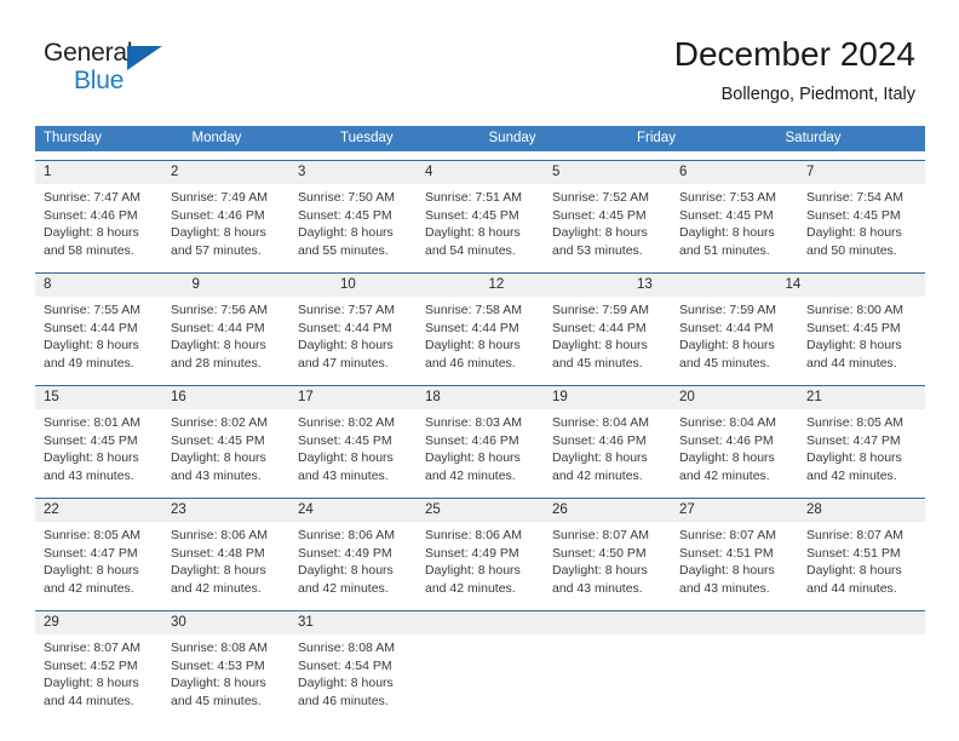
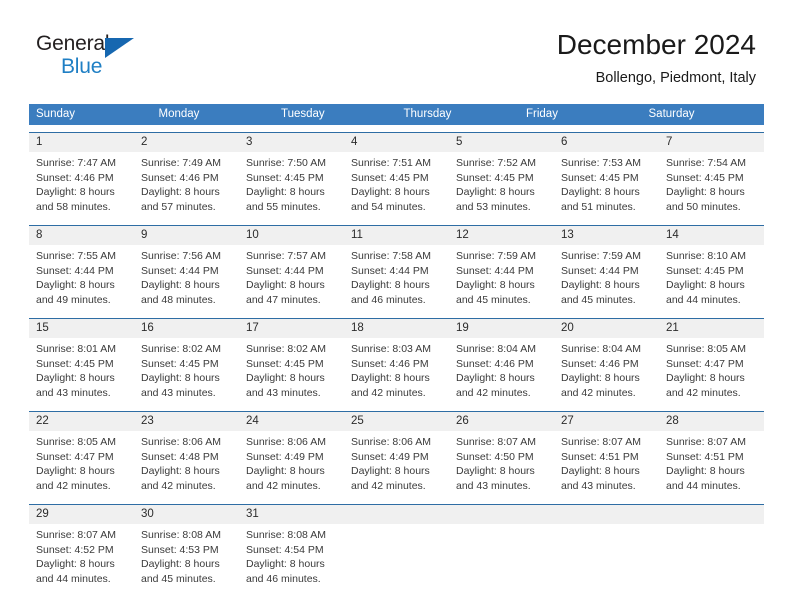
  General
  Blue
  December 2024
  Bollengo, Piedmont, Italy
- Thursday
+ Sunday
  Monday
  Tuesday
- Sunday
+ Thursday
  Friday
  Saturday
  1
  2
  3
  4
  5
  6
  7
  Sunrise: 7:47 AM
  Sunset: 4:46 PM
  Daylight: 8 hours
  and 58 minutes.
  Sunrise: 7:49 AM
  Sunset: 4:46 PM
  Daylight: 8 hours
  and 57 minutes.
  Sunrise: 7:50 AM
  Sunset: 4:45 PM
  Daylight: 8 hours
  and 55 minutes.
  Sunrise: 7:51 AM
  Sunset: 4:45 PM
  Daylight: 8 hours
  and 54 minutes.
  Sunrise: 7:52 AM
  Sunset: 4:45 PM
  Daylight: 8 hours
  and 53 minutes.
  Sunrise: 7:53 AM
  Sunset: 4:45 PM
  Daylight: 8 hours
  and 51 minutes.
  Sunrise: 7:54 AM
  Sunset: 4:45 PM
  Daylight: 8 hours
  and 50 minutes.
  8
  9
  10
+ 11
  12
  13
  14
  Sunrise: 7:55 AM
  Sunset: 4:44 PM
  Daylight: 8 hours
  and 49 minutes.
  Sunrise: 7:56 AM
  Sunset: 4:44 PM
  Daylight: 8 hours
- and 28 minutes.
+ and 48 minutes.
  Sunrise: 7:57 AM
  Sunset: 4:44 PM
  Daylight: 8 hours
  and 47 minutes.
  Sunrise: 7:58 AM
  Sunset: 4:44 PM
  Daylight: 8 hours
  and 46 minutes.
  Sunrise: 7:59 AM
  Sunset: 4:44 PM
  Daylight: 8 hours
  and 45 minutes.
  Sunrise: 7:59 AM
  Sunset: 4:44 PM
  Daylight: 8 hours
  and 45 minutes.
- Sunrise: 8:00 AM
+ Sunrise: 8:10 AM
  Sunset: 4:45 PM
  Daylight: 8 hours
  and 44 minutes.
  15
  16
  17
  18
  19
  20
  21
  Sunrise: 8:01 AM
  Sunset: 4:45 PM
  Daylight: 8 hours
  and 43 minutes.
  Sunrise: 8:02 AM
  Sunset: 4:45 PM
  Daylight: 8 hours
  and 43 minutes.
  Sunrise: 8:02 AM
  Sunset: 4:45 PM
  Daylight: 8 hours
  and 43 minutes.
  Sunrise: 8:03 AM
  Sunset: 4:46 PM
  Daylight: 8 hours
  and 42 minutes.
  Sunrise: 8:04 AM
  Sunset: 4:46 PM
  Daylight: 8 hours
  and 42 minutes.
  Sunrise: 8:04 AM
  Sunset: 4:46 PM
  Daylight: 8 hours
  and 42 minutes.
  Sunrise: 8:05 AM
  Sunset: 4:47 PM
  Daylight: 8 hours
  and 42 minutes.
  22
  23
  24
  25
  26
  27
  28
  Sunrise: 8:05 AM
  Sunset: 4:47 PM
  Daylight: 8 hours
  and 42 minutes.
  Sunrise: 8:06 AM
  Sunset: 4:48 PM
  Daylight: 8 hours
  and 42 minutes.
  Sunrise: 8:06 AM
  Sunset: 4:49 PM
  Daylight: 8 hours
  and 42 minutes.
  Sunrise: 8:06 AM
  Sunset: 4:49 PM
  Daylight: 8 hours
  and 42 minutes.
  Sunrise: 8:07 AM
  Sunset: 4:50 PM
  Daylight: 8 hours
  and 43 minutes.
  Sunrise: 8:07 AM
  Sunset: 4:51 PM
  Daylight: 8 hours
  and 43 minutes.
  Sunrise: 8:07 AM
  Sunset: 4:51 PM
  Daylight: 8 hours
  and 44 minutes.
  29
  30
  31
  Sunrise: 8:07 AM
  Sunset: 4:52 PM
  Daylight: 8 hours
  and 44 minutes.
  Sunrise: 8:08 AM
  Sunset: 4:53 PM
  Daylight: 8 hours
  and 45 minutes.
  Sunrise: 8:08 AM
  Sunset: 4:54 PM
  Daylight: 8 hours
  and 46 minutes.
